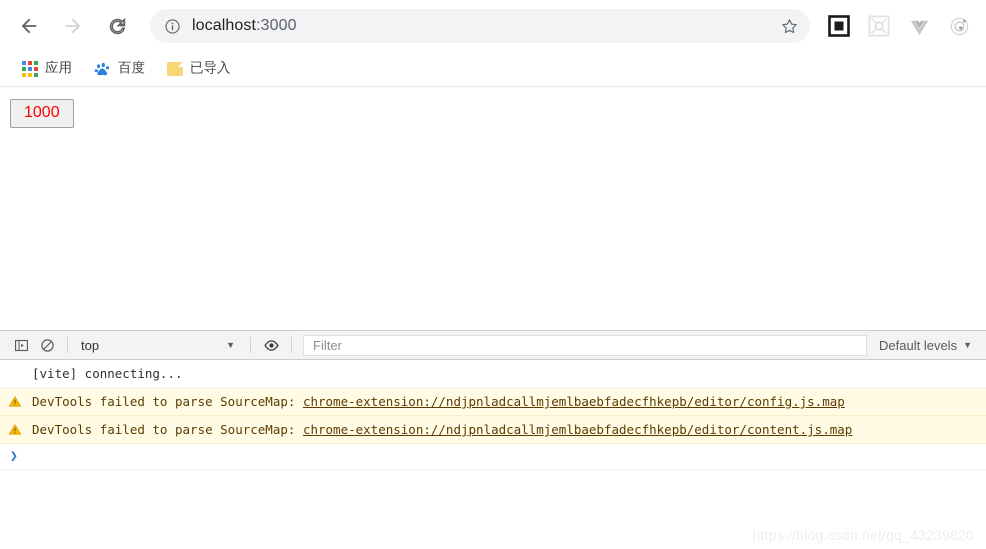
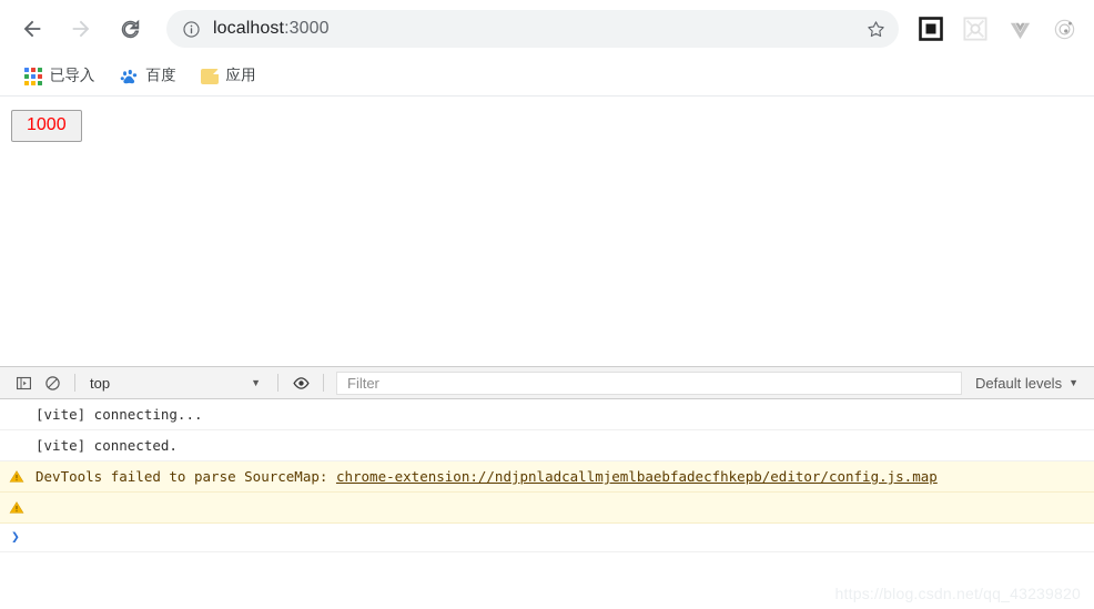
  localhost:3000
- 应用
+ 已导入
  百度
- 已导入
+ 应用
  1000
  top
  ▼
  Filter
  Default levels
  ▼
  [vite] connecting...
+ [vite] connected.
  DevTools failed to parse SourceMap: chrome-extension://ndjpnladcallmjemlbaebfadecfhkepb/editor/config.js.map
- DevTools failed to parse SourceMap: chrome-extension://ndjpnladcallmjemlbaebfadecfhkepb/editor/content.js.map
  ❯
